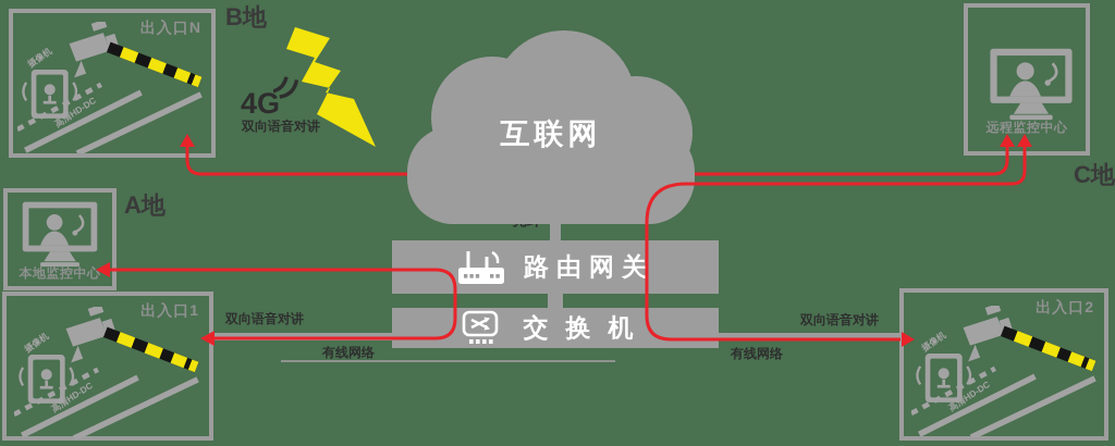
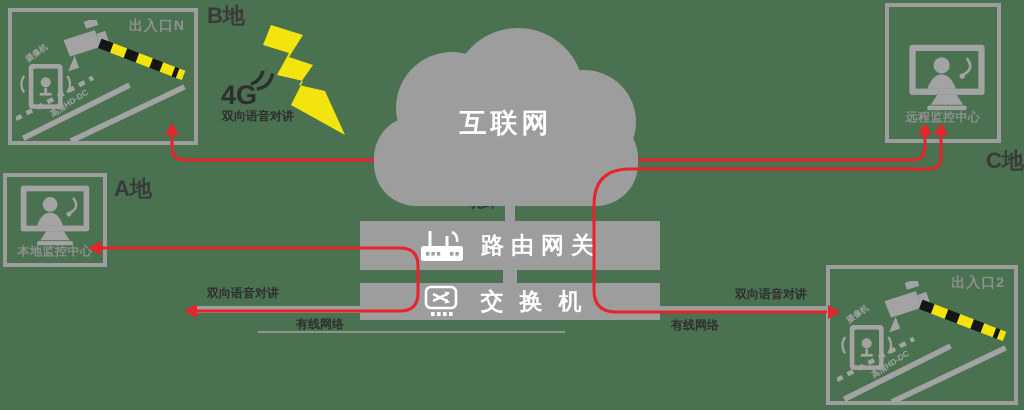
  出入口N
  B地
  4G
  双向语音对讲
  互联网
  本地监控中心
  A地
- 出入口1
  远程监控中心
  C地
  出入口2
  路由网关
  交换机
  双向语音对讲
  有线网络
  双向语音对讲
  有线网络
